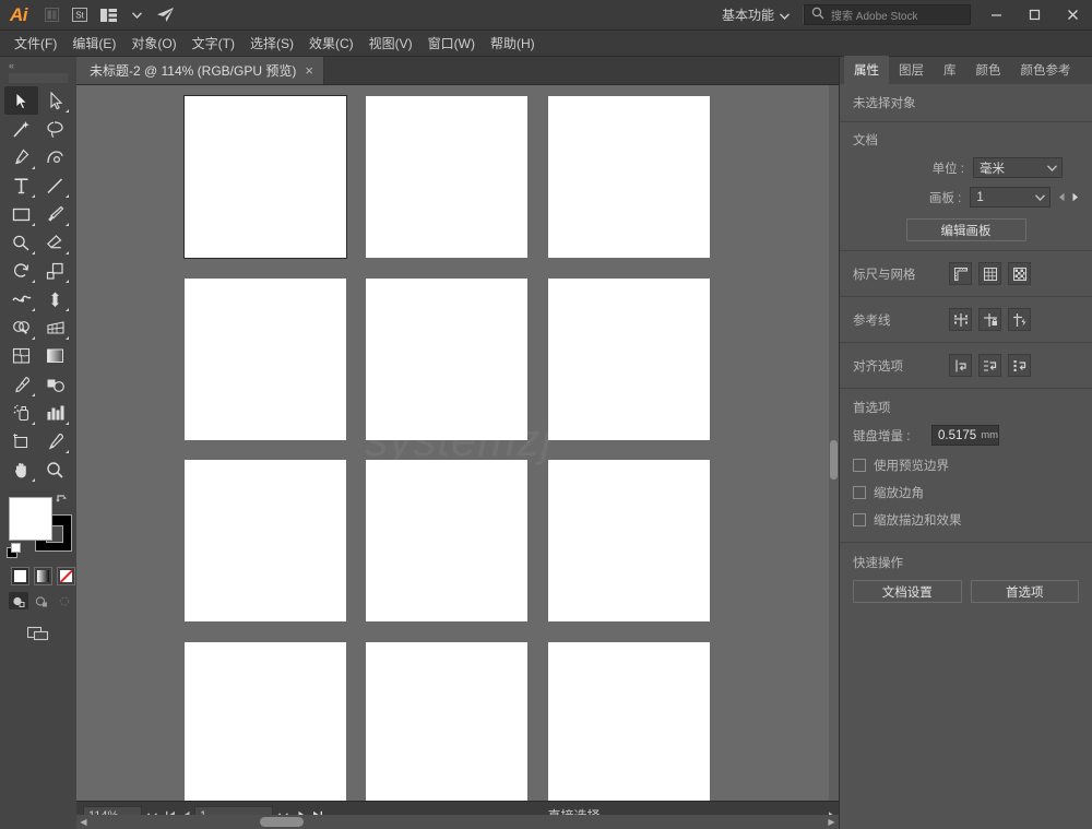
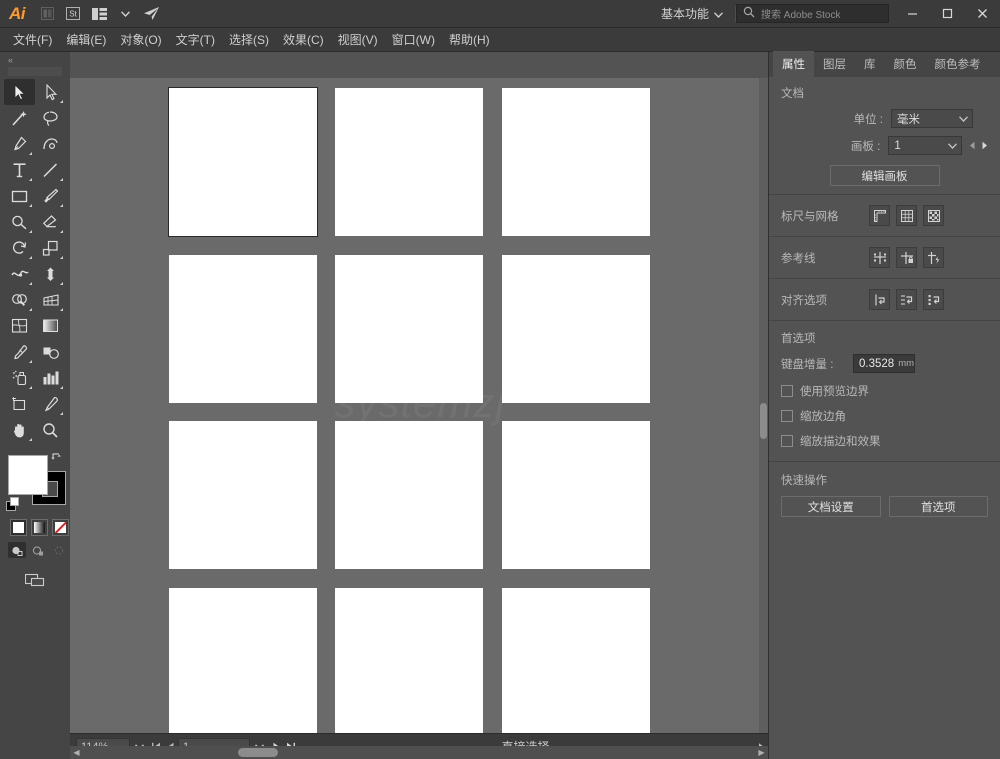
  Ai
  St
  基本功能
  搜索 Adobe Stock
  文件(F)
  编辑(E)
  对象(O)
  文字(T)
  选择(S)
  效果(C)
  视图(V)
  窗口(W)
  帮助(H)
  «
- 未标题-2 @ 114% (RGB/GPU 预览)
- ×
  ◀
  ▶
  属性
  图层
  库
  颜色
  颜色参考
- 未选择对象
  文档
  单位 :
  毫米
  画板 :
  1
  编辑画板
  标尺与网格
  参考线
  对齐选项
  首选项
  键盘增量 :
- 0.5175
+ 0.3528
  mm
  使用预览边界
  缩放边角
  缩放描边和效果
  快速操作
  文档设置
  首选项
